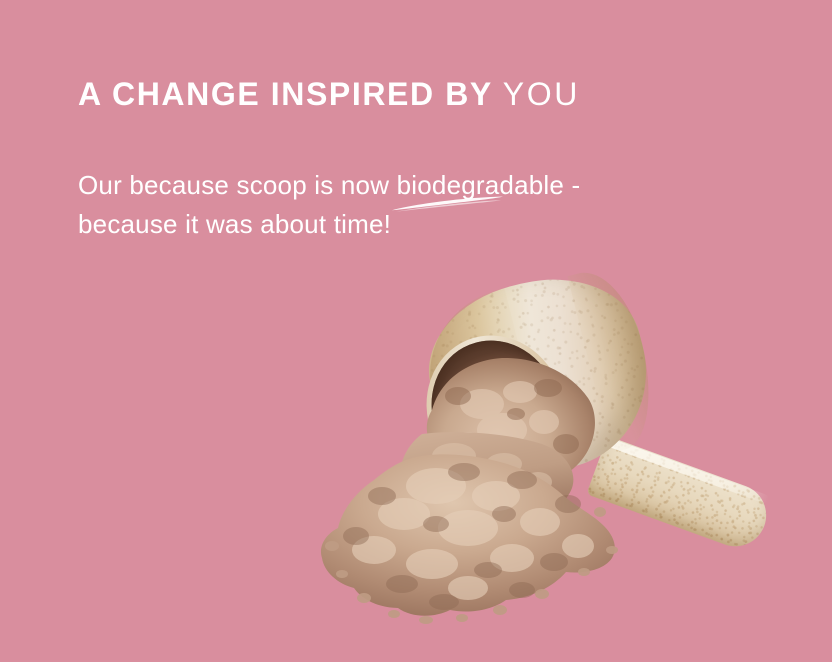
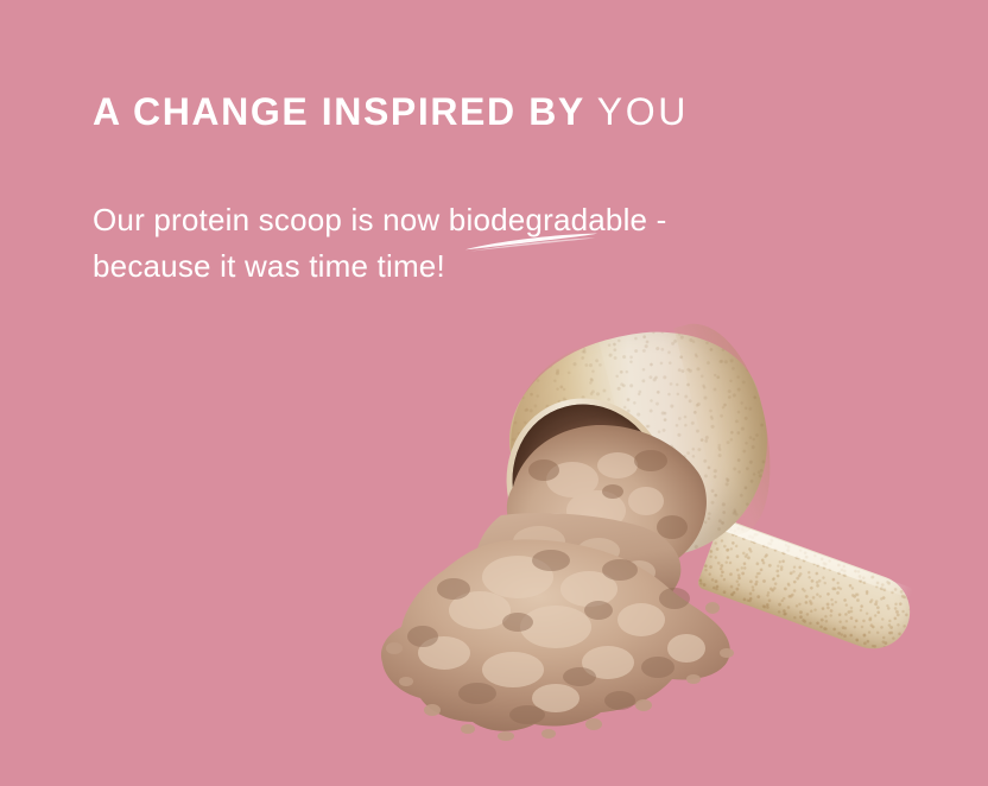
  A CHANGE INSPIRED BY YOU
- Our because scoop is now biodegradable -
+ Our protein scoop is now biodegradable -
- because it was about time!
+ because it was time time!
